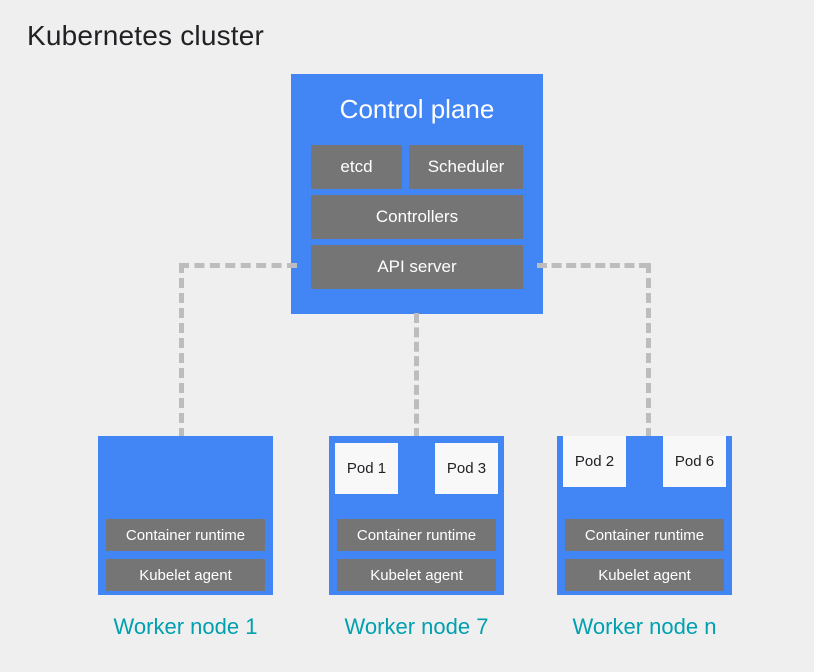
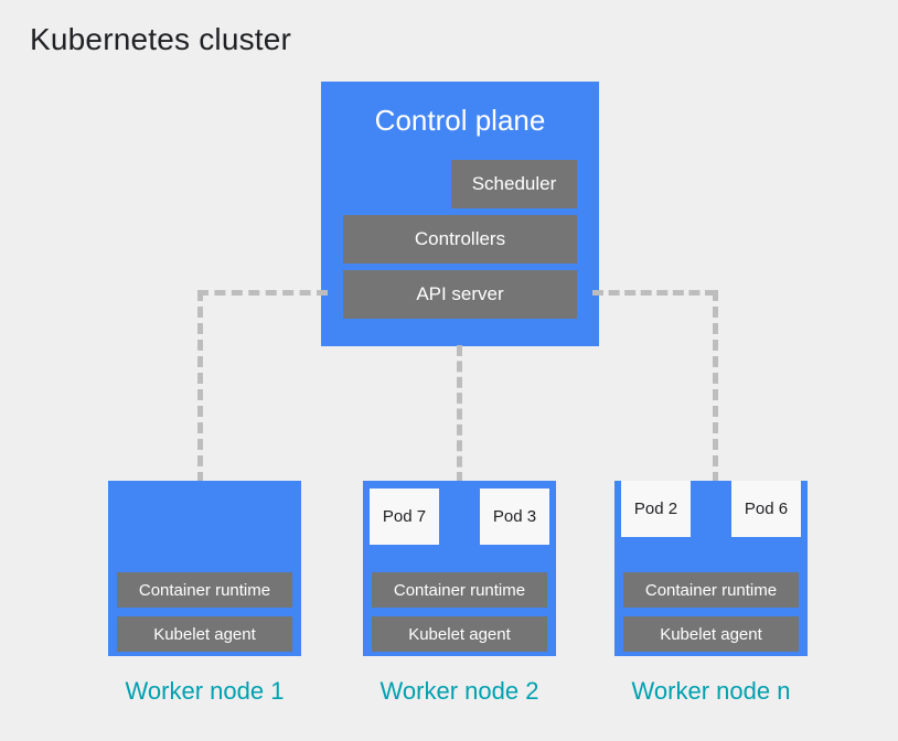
  Kubernetes cluster
  Control plane
- etcd
  Scheduler
  Controllers
  API server
  Container runtime
  Kubelet agent
  Worker node 1
- Pod 1
+ Pod 7
  Pod 3
  Container runtime
  Kubelet agent
- Worker node 7
+ Worker node 2
  Pod 2
  Pod 6
  Container runtime
  Kubelet agent
  Worker node n
